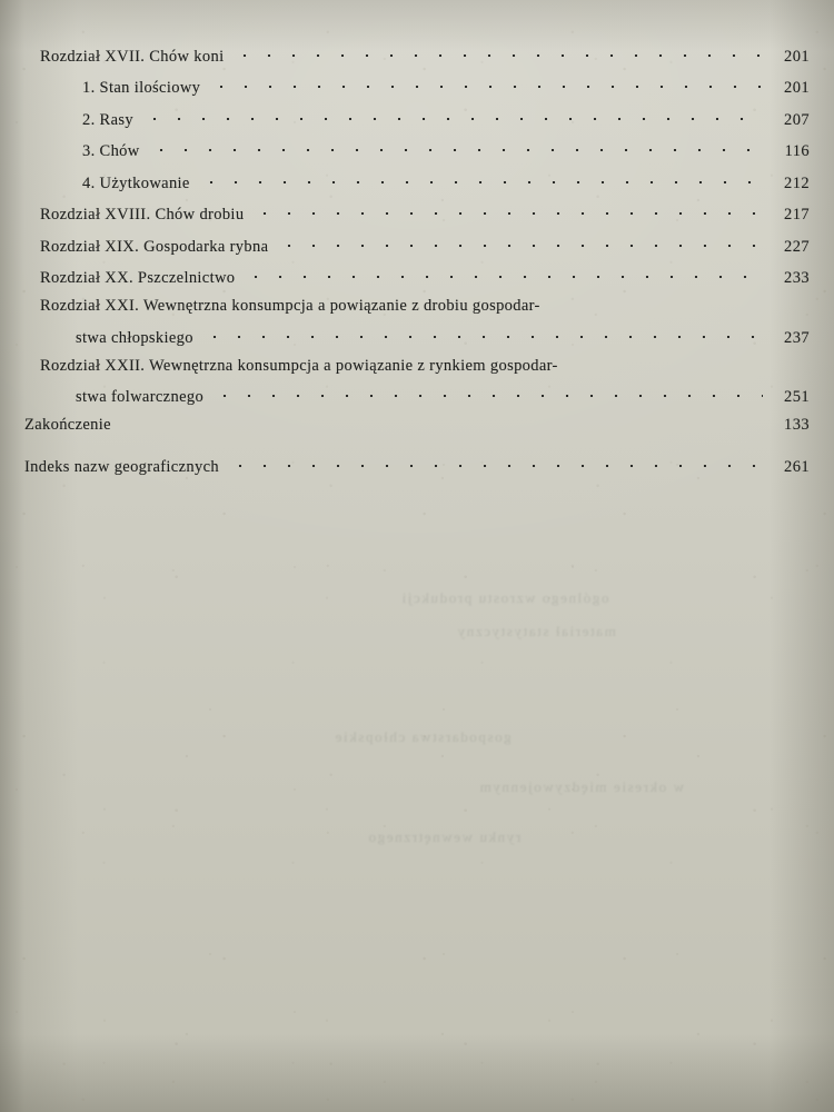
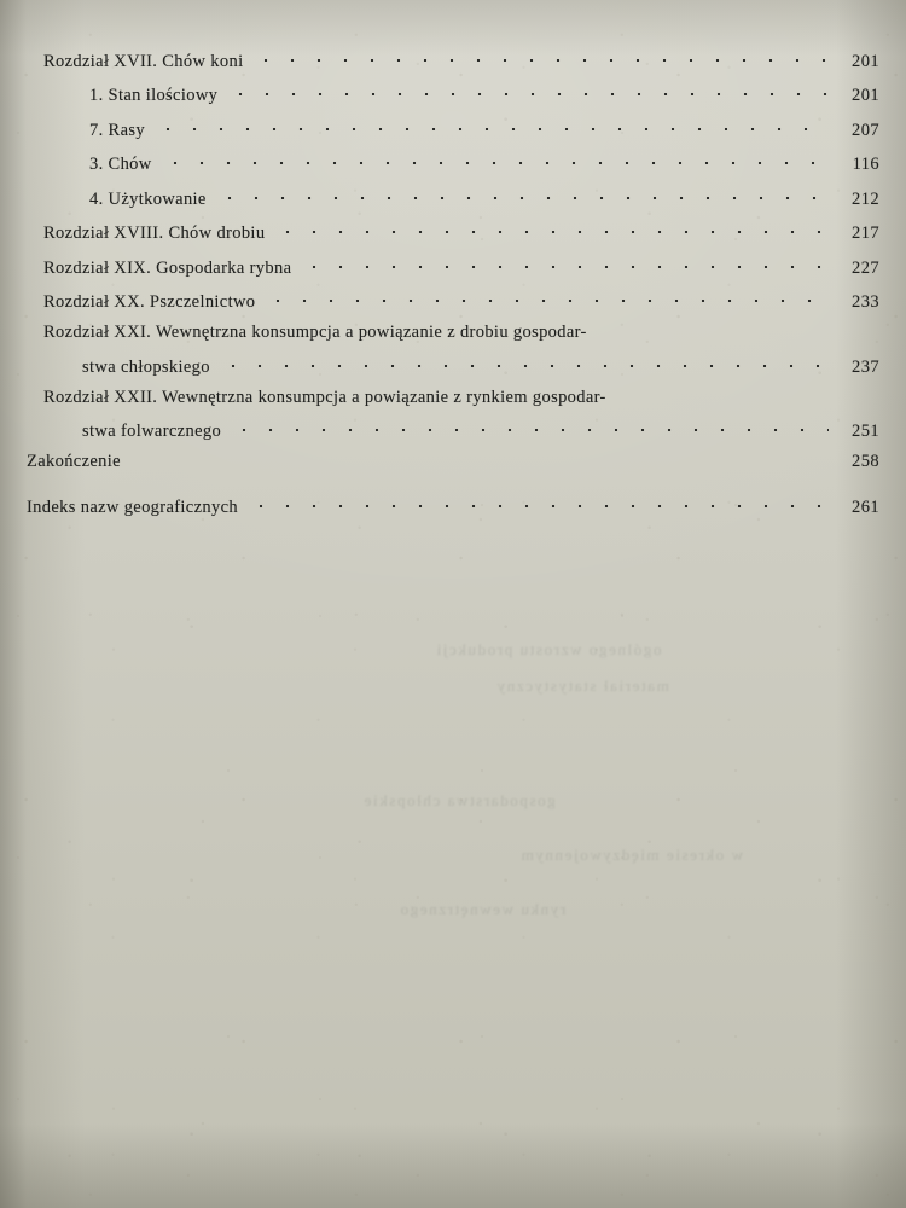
  Rozdział XVII. Chów koni
  201
  1. Stan ilościowy
  201
- 2. Rasy
+ 7. Rasy
  207
  3. Chów
  116
  4. Użytkowanie
  212
  Rozdział XVIII. Chów drobiu
  217
  Rozdział XIX. Gospodarka rybna
  227
  Rozdział XX. Pszczelnictwo
  233
  Rozdział XXI. Wewnętrzna konsumpcja a powiązanie z drobiu gospodar-
  stwa chłopskiego
  237
  Rozdział XXII. Wewnętrzna konsumpcja a powiązanie z rynkiem gospodar-
  stwa folwarcznego
  251
  Zakończenie
- 133
+ 258
  Indeks nazw geograficznych
  261
